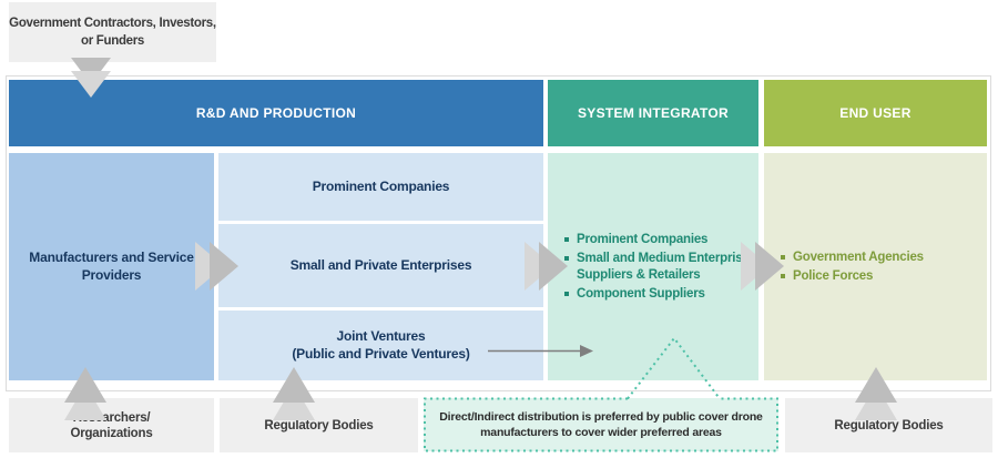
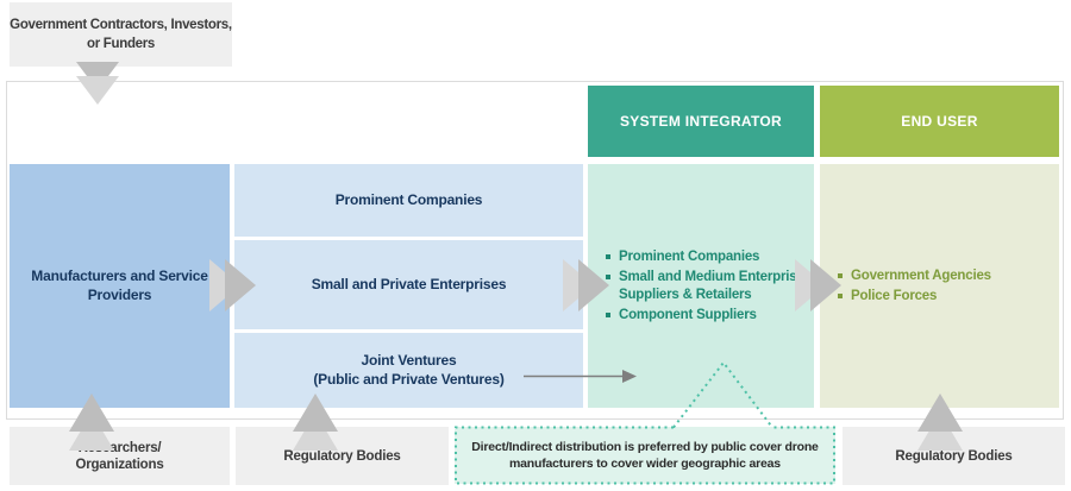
  Government Contractors, Investors,
  or Funders
- R&D AND PRODUCTION
  SYSTEM INTEGRATOR
  END USER
  Manufacturers and Service
  Providers
  Prominent Companies
  Small and Private Enterprises
  Joint Ventures
  (Public and Private Ventures)
  Prominent Companies
  Small and Medium Enterpris Suppliers & Retailers
  Component Suppliers
  Government Agencies
  Police Forces
  Organizations
  Regulatory Bodies
  Direct/Indirect distribution is preferred by public cover drone
- manufacturers to cover wider preferred areas
+ manufacturers to cover wider geographic areas
  Regulatory Bodies
